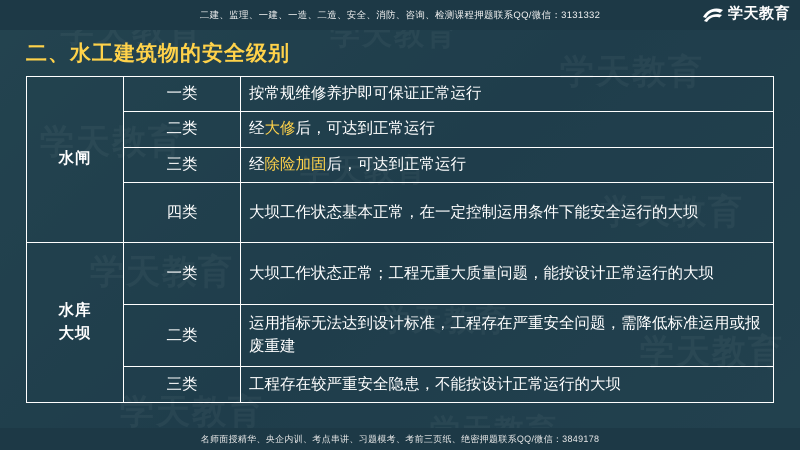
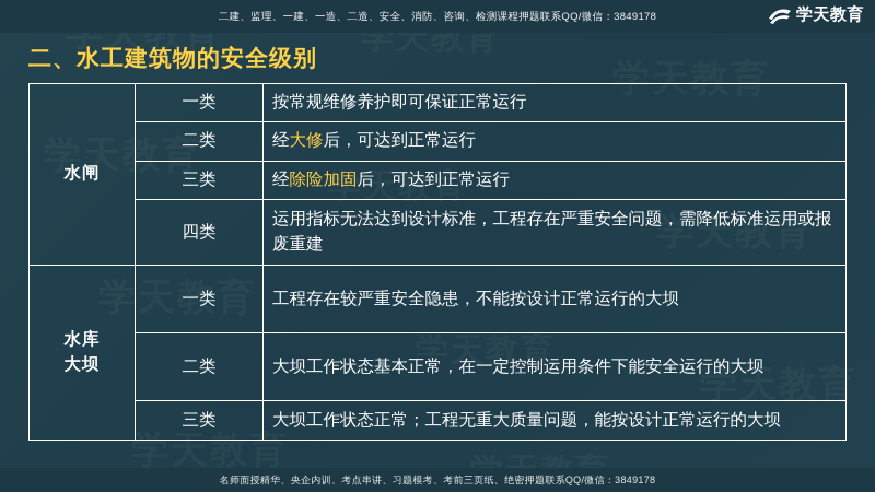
  学天教育
  学天教育
  学天教育
  学天教育
  学天教育
  学天教育
  学天教育
  学天教育
  学天教育
  学天教育
- 二建、监理、一建、一造、二造、安全、消防、咨询、检测课程押题联系QQ/微信：3131332
+ 二建、监理、一建、一造、二造、安全、消防、咨询、检测课程押题联系QQ/微信：3849178
  学天教育
  二、水工建筑物的安全级别
  水闸	一类	按常规维修养护即可保证正常运行
  二类	经大修后，可达到正常运行
  三类	经除险加固后，可达到正常运行
- 四类	大坝工作状态基本正常，在一定控制运用条件下能安全运行的大坝
+ 四类	运用指标无法达到设计标准，工程存在严重安全问题，需降低标准运用或报废重建
- 水库大坝	一类	大坝工作状态正常；工程无重大质量问题，能按设计正常运行的大坝
+ 水库大坝	一类	工程存在较严重安全隐患，不能按设计正常运行的大坝
- 二类	运用指标无法达到设计标准，工程存在严重安全问题，需降低标准运用或报废重建
+ 二类	大坝工作状态基本正常，在一定控制运用条件下能安全运行的大坝
- 三类	工程存在较严重安全隐患，不能按设计正常运行的大坝
+ 三类	大坝工作状态正常；工程无重大质量问题，能按设计正常运行的大坝
  名师面授精华、央企内训、考点串讲、习题模考、考前三页纸、绝密押题联系QQ/微信：3849178
